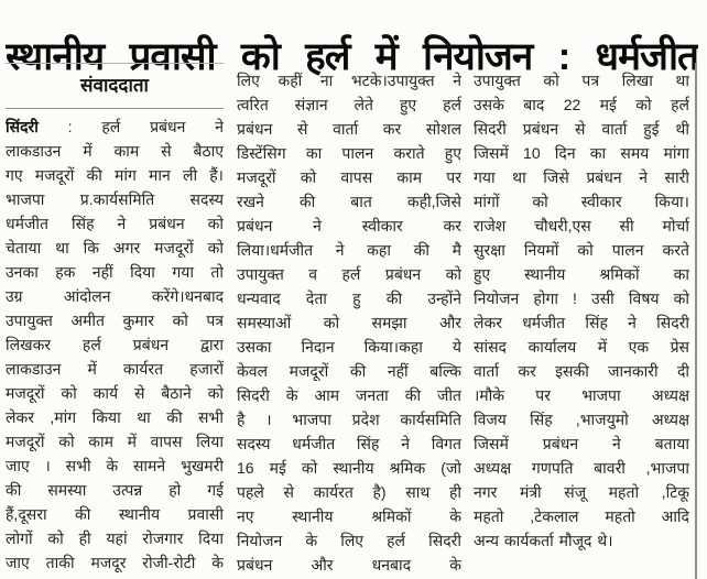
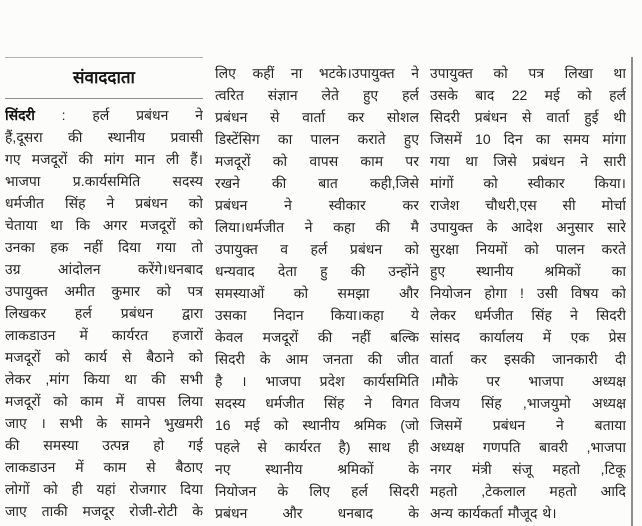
- स्थानीय प्रवासी को हर्ल में नियोजन : धर्मजीत
  संवाददाता
  सिंदरी : हर्ल प्रबंधन ने
- लाकडाउन में काम से बैठाए
+ हैं,दूसरा की स्थानीय प्रवासी
  गए मजदूरों की मांग मान ली हैं।
  भाजपा प्र.कार्यसमिति सदस्य
  धर्मजीत सिंह ने प्रबंधन को
  चेताया था कि अगर मजदूरों को
  उनका हक नहीं दिया गया तो
  उग्र आंदोलन करेंगे।धनबाद
  उपायुक्त अमीत कुमार को पत्र
  लिखकर हर्ल प्रबंधन द्वारा
  लाकडाउन में कार्यरत हजारों
  मजदूरों को कार्य से बैठाने को
  लेकर ,मांग किया था की सभी
  मजदूरों को काम में वापस लिया
  जाए । सभी के सामने भुखमरी
  की समस्या उत्पन्न हो गई
- हैं,दूसरा की स्थानीय प्रवासी
+ लाकडाउन में काम से बैठाए
  लोगों को ही यहां रोजगार दिया
  जाए ताकी मजदूर रोजी-रोटी के
  लिए कहीं ना भटके।उपायुक्त ने
  त्वरित संज्ञान लेते हुए हर्ल
  प्रबंधन से वार्ता कर सोशल
  डिस्टेंसिग का पालन कराते हुए
  मजदूरों को वापस काम पर
  रखने की बात कही,जिसे
  प्रबंधन ने स्वीकार कर
  लिया।धर्मजीत ने कहा की मै
  उपायुक्त व हर्ल प्रबंधन को
  धन्यवाद देता हु की उन्होंने
  समस्याओं को समझा और
  उसका निदान किया।कहा ये
  केवल मजदूरों की नहीं बल्कि
  सिदरी के आम जनता की जीत
  है । भाजपा प्रदेश कार्यसमिति
  सदस्य धर्मजीत सिंह ने विगत
  16 मई को स्थानीय श्रमिक (जो
  पहले से कार्यरत है) साथ ही
  नए स्थानीय श्रमिकों के
  नियोजन के लिए हर्ल सिदरी
  प्रबंधन और धनबाद के
  उपायुक्त को पत्र लिखा था
  उसके बाद 22 मई को हर्ल
  सिदरी प्रबंधन से वार्ता हुई थी
  जिसमें 10 दिन का समय मांगा
  गया था जिसे प्रबंधन ने सारी
  मांगों को स्वीकार किया।
  राजेश चौधरी,एस सी मोर्चा
+ उपायुक्त के आदेश अनुसार सारे
  सुरक्षा नियमों को पालन करते
  हुए स्थानीय श्रमिकों का
  नियोजन होगा ! उसी विषय को
  लेकर धर्मजीत सिंह ने सिदरी
  सांसद कार्यालय में एक प्रेस
  वार्ता कर इसकी जानकारी दी
  ।मौके पर भाजपा अध्यक्ष
  विजय सिंह ,भाजयुमो अध्यक्ष
  जिसमें प्रबंधन ने बताया
  अध्यक्ष गणपति बावरी ,भाजपा
  नगर मंत्री संजू महतो ,टिकू
  महतो ,टेकलाल महतो आदि
  अन्य कार्यकर्ता मौजूद थे।
